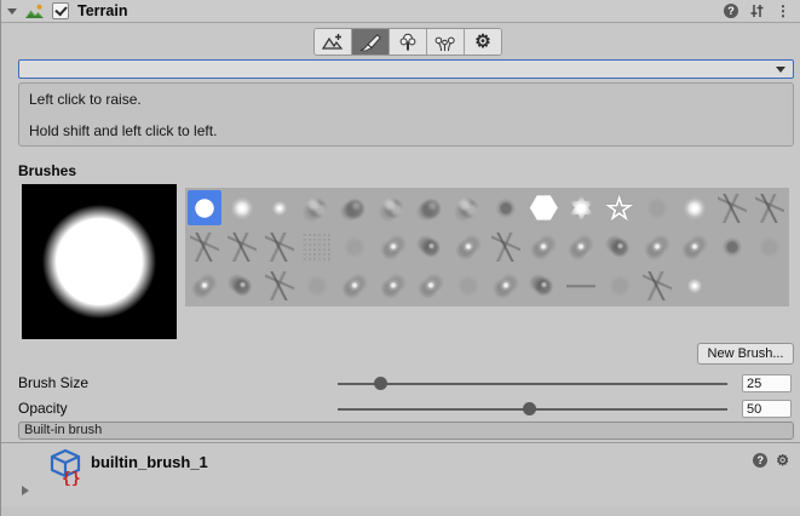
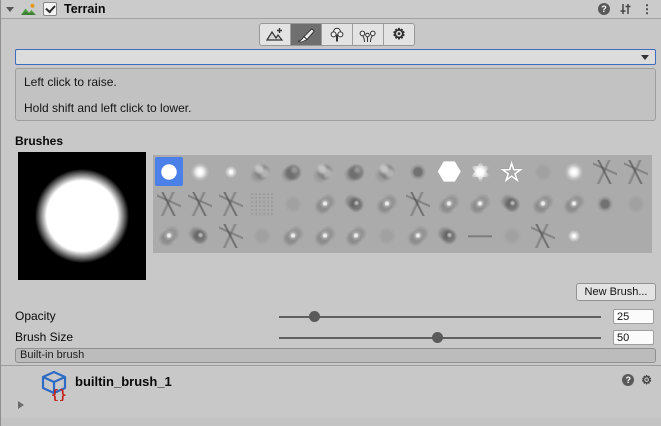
  Terrain
  ?
  ⋮
  ⚙
  Left click to raise.
- Hold shift and left click to left.
+ Hold shift and left click to lower.
  Brushes
  ☆
  New Brush...
- Brush Size
+ Opacity
  25
- Opacity
+ Brush Size
  50
  Built-in brush
  {}
  builtin_brush_1
  ?
  ⚙
